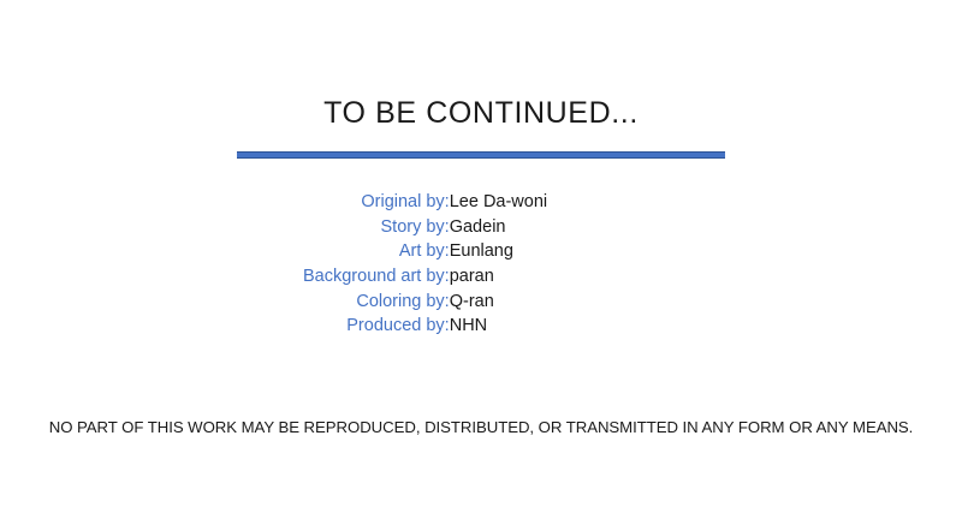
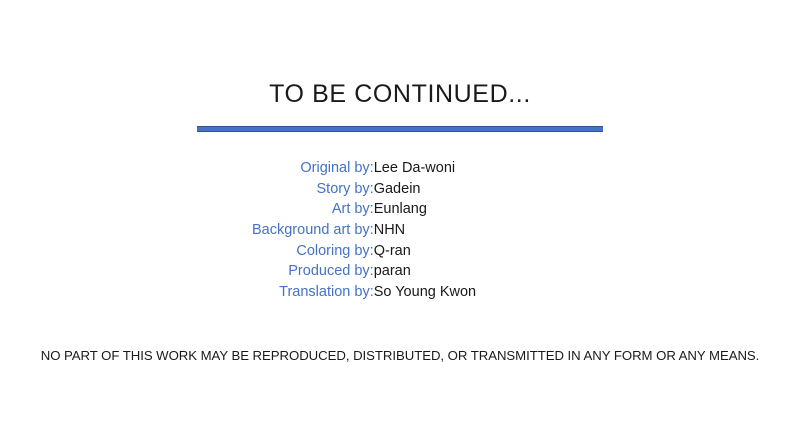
  TO BE CONTINUED...
  Original by:	Lee Da-woni
  Story by:	Gadein
  Art by:	Eunlang
- Background art by:	paran
+ Background art by:	NHN
  Coloring by:	Q-ran
- Produced by:	NHN
+ Produced by:	paran
+ Translation by:	So Young Kwon
  NO PART OF THIS WORK MAY BE REPRODUCED, DISTRIBUTED, OR TRANSMITTED IN ANY FORM OR ANY MEANS.
